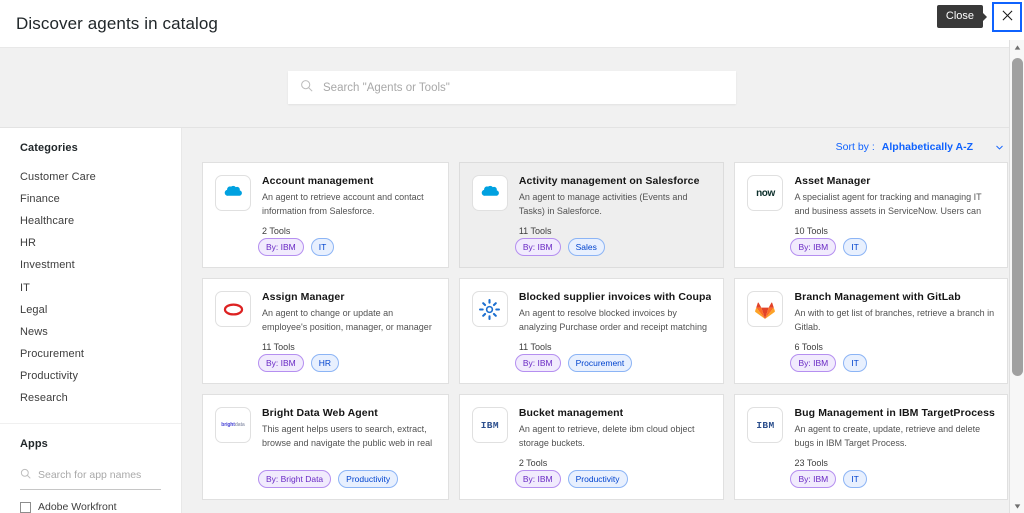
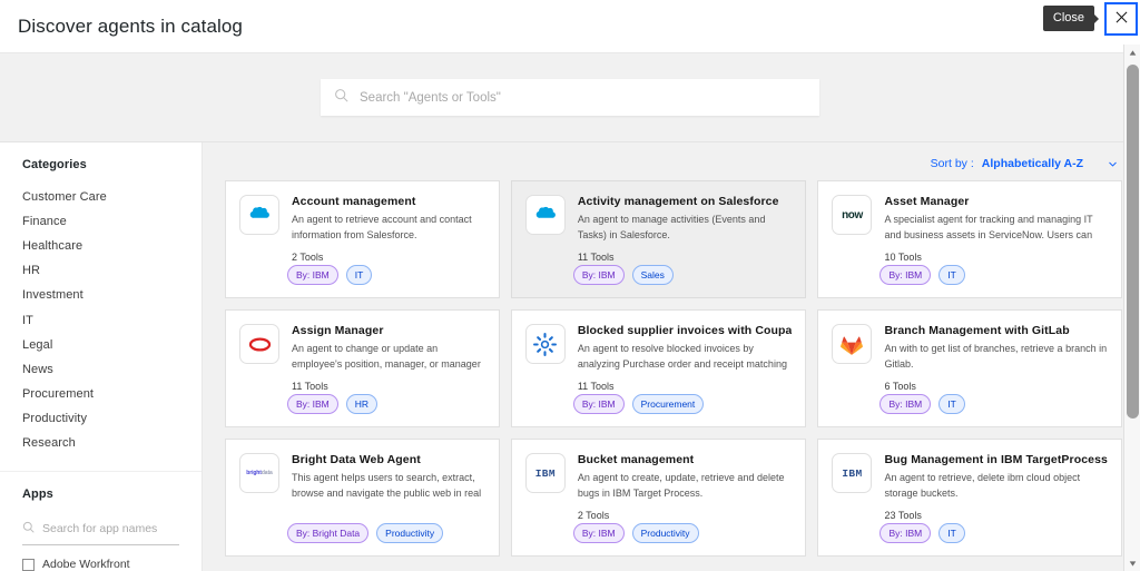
  Discover agents in catalog
  Close
  Search "Agents or Tools"
  Categories
  Customer Care
  Finance
  Healthcare
  HR
  Investment
  IT
  Legal
  News
  Procurement
  Productivity
  Research
  Apps
  Search for app names
  Adobe Workfront
  Sort by :
  Alphabetically A-Z
  Account management
  An agent to retrieve account and contact information from Salesforce.
  2 Tools
  By: IBM
  IT
  Activity management on Salesforce
  An agent to manage activities (Events and Tasks) in Salesforce.
  11 Tools
  By: IBM
  Sales
  now
  Asset Manager
  A specialist agent for tracking and managing IT and business assets in ServiceNow. Users can
  10 Tools
  By: IBM
  IT
  Assign Manager
  11 Tools
  By: IBM
  HR
  Blocked supplier invoices with Coupa
  An agent to resolve blocked invoices by analyzing Purchase order and receipt matching
  11 Tools
  By: IBM
  Procurement
  Branch Management with GitLab
  An with to get list of branches, retrieve a branch in Gitlab.
  6 Tools
  By: IBM
  IT
  Bright Data Web Agent
  This agent helps users to search, extract, browse and navigate the public web in real
  By: Bright Data
  Productivity
  IBM
  Bucket management
- An agent to retrieve, delete ibm cloud object storage buckets.
+ An agent to create, update, retrieve and delete bugs in IBM Target Process.
  2 Tools
  By: IBM
  Productivity
  IBM
  Bug Management in IBM TargetProcess
- An agent to create, update, retrieve and delete bugs in IBM Target Process.
+ An agent to retrieve, delete ibm cloud object storage buckets.
  23 Tools
  By: IBM
  IT
